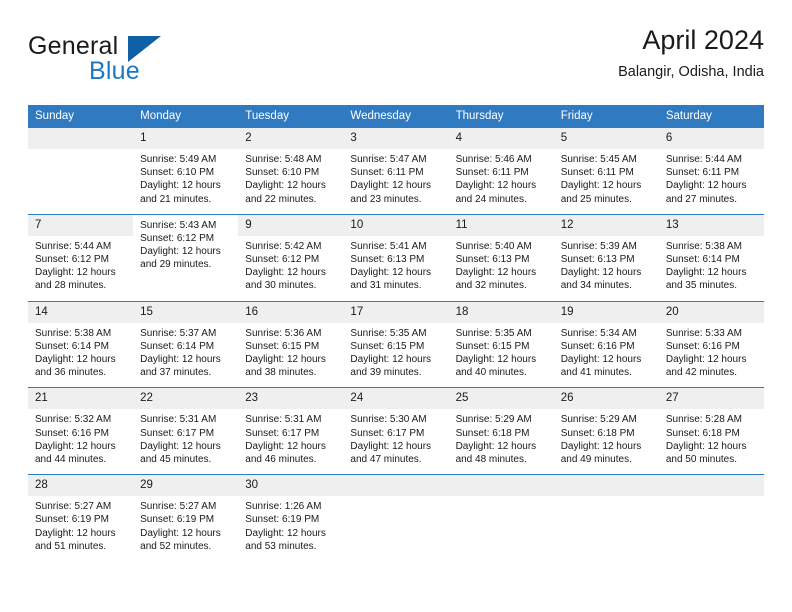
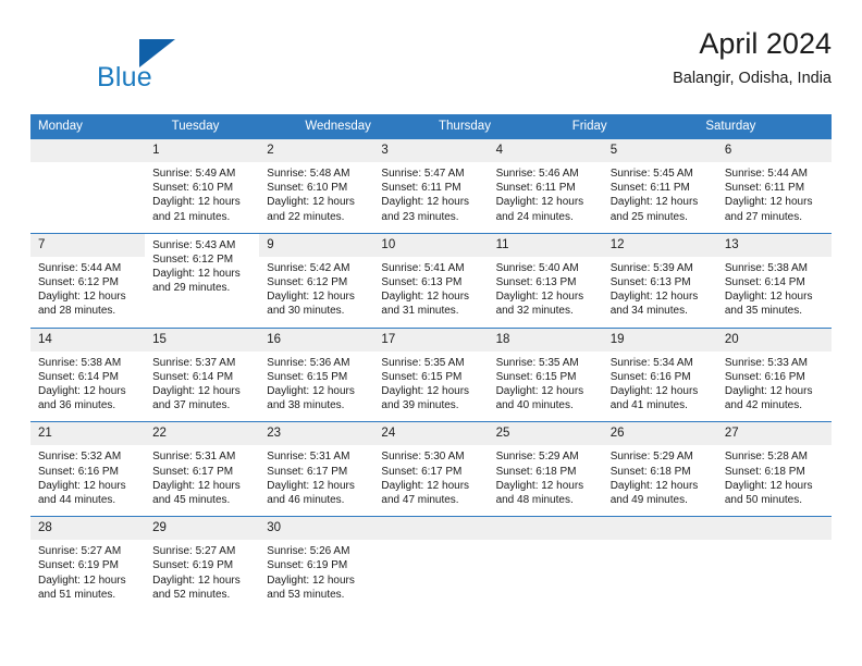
- General
  Blue
  April 2024
  Balangir, Odisha, India
- Sunday
  Monday
  Tuesday
  Wednesday
  Thursday
  Friday
  Saturday
  1
  Sunrise: 5:49 AM
  Sunset: 6:10 PM
  Daylight: 12 hours
  and 21 minutes.
  2
  Sunrise: 5:48 AM
  Sunset: 6:10 PM
  Daylight: 12 hours
  and 22 minutes.
  3
  Sunrise: 5:47 AM
  Sunset: 6:11 PM
  Daylight: 12 hours
  and 23 minutes.
  4
  Sunrise: 5:46 AM
  Sunset: 6:11 PM
  Daylight: 12 hours
  and 24 minutes.
  5
  Sunrise: 5:45 AM
  Sunset: 6:11 PM
  Daylight: 12 hours
  and 25 minutes.
  6
  Sunrise: 5:44 AM
  Sunset: 6:11 PM
  Daylight: 12 hours
  and 27 minutes.
  7
  Sunrise: 5:44 AM
  Sunset: 6:12 PM
  Daylight: 12 hours
  and 28 minutes.
  Sunrise: 5:43 AM
  Sunset: 6:12 PM
  Daylight: 12 hours
  and 29 minutes.
  9
  Sunrise: 5:42 AM
  Sunset: 6:12 PM
  Daylight: 12 hours
  and 30 minutes.
  10
  Sunrise: 5:41 AM
  Sunset: 6:13 PM
  Daylight: 12 hours
  and 31 minutes.
  11
  Sunrise: 5:40 AM
  Sunset: 6:13 PM
  Daylight: 12 hours
  and 32 minutes.
  12
  Sunrise: 5:39 AM
  Sunset: 6:13 PM
  Daylight: 12 hours
  and 34 minutes.
  13
  Sunrise: 5:38 AM
  Sunset: 6:14 PM
  Daylight: 12 hours
  and 35 minutes.
  14
  Sunrise: 5:38 AM
  Sunset: 6:14 PM
  Daylight: 12 hours
  and 36 minutes.
  15
  Sunrise: 5:37 AM
  Sunset: 6:14 PM
  Daylight: 12 hours
  and 37 minutes.
  16
  Sunrise: 5:36 AM
  Sunset: 6:15 PM
  Daylight: 12 hours
  and 38 minutes.
  17
  Sunrise: 5:35 AM
  Sunset: 6:15 PM
  Daylight: 12 hours
  and 39 minutes.
  18
  Sunrise: 5:35 AM
  Sunset: 6:15 PM
  Daylight: 12 hours
  and 40 minutes.
  19
  Sunrise: 5:34 AM
  Sunset: 6:16 PM
  Daylight: 12 hours
  and 41 minutes.
  20
  Sunrise: 5:33 AM
  Sunset: 6:16 PM
  Daylight: 12 hours
  and 42 minutes.
  21
  Sunrise: 5:32 AM
  Sunset: 6:16 PM
  Daylight: 12 hours
  and 44 minutes.
  22
  Sunrise: 5:31 AM
  Sunset: 6:17 PM
  Daylight: 12 hours
  and 45 minutes.
  23
  Sunrise: 5:31 AM
  Sunset: 6:17 PM
  Daylight: 12 hours
  and 46 minutes.
  24
  Sunrise: 5:30 AM
  Sunset: 6:17 PM
  Daylight: 12 hours
  and 47 minutes.
  25
  Sunrise: 5:29 AM
  Sunset: 6:18 PM
  Daylight: 12 hours
  and 48 minutes.
  26
  Sunrise: 5:29 AM
  Sunset: 6:18 PM
  Daylight: 12 hours
  and 49 minutes.
  27
  Sunrise: 5:28 AM
  Sunset: 6:18 PM
  Daylight: 12 hours
  and 50 minutes.
  28
  Sunrise: 5:27 AM
  Sunset: 6:19 PM
  Daylight: 12 hours
  and 51 minutes.
  29
  Sunrise: 5:27 AM
  Sunset: 6:19 PM
  Daylight: 12 hours
  and 52 minutes.
  30
- Sunrise: 1:26 AM
+ Sunrise: 5:26 AM
  Sunset: 6:19 PM
  Daylight: 12 hours
  and 53 minutes.
